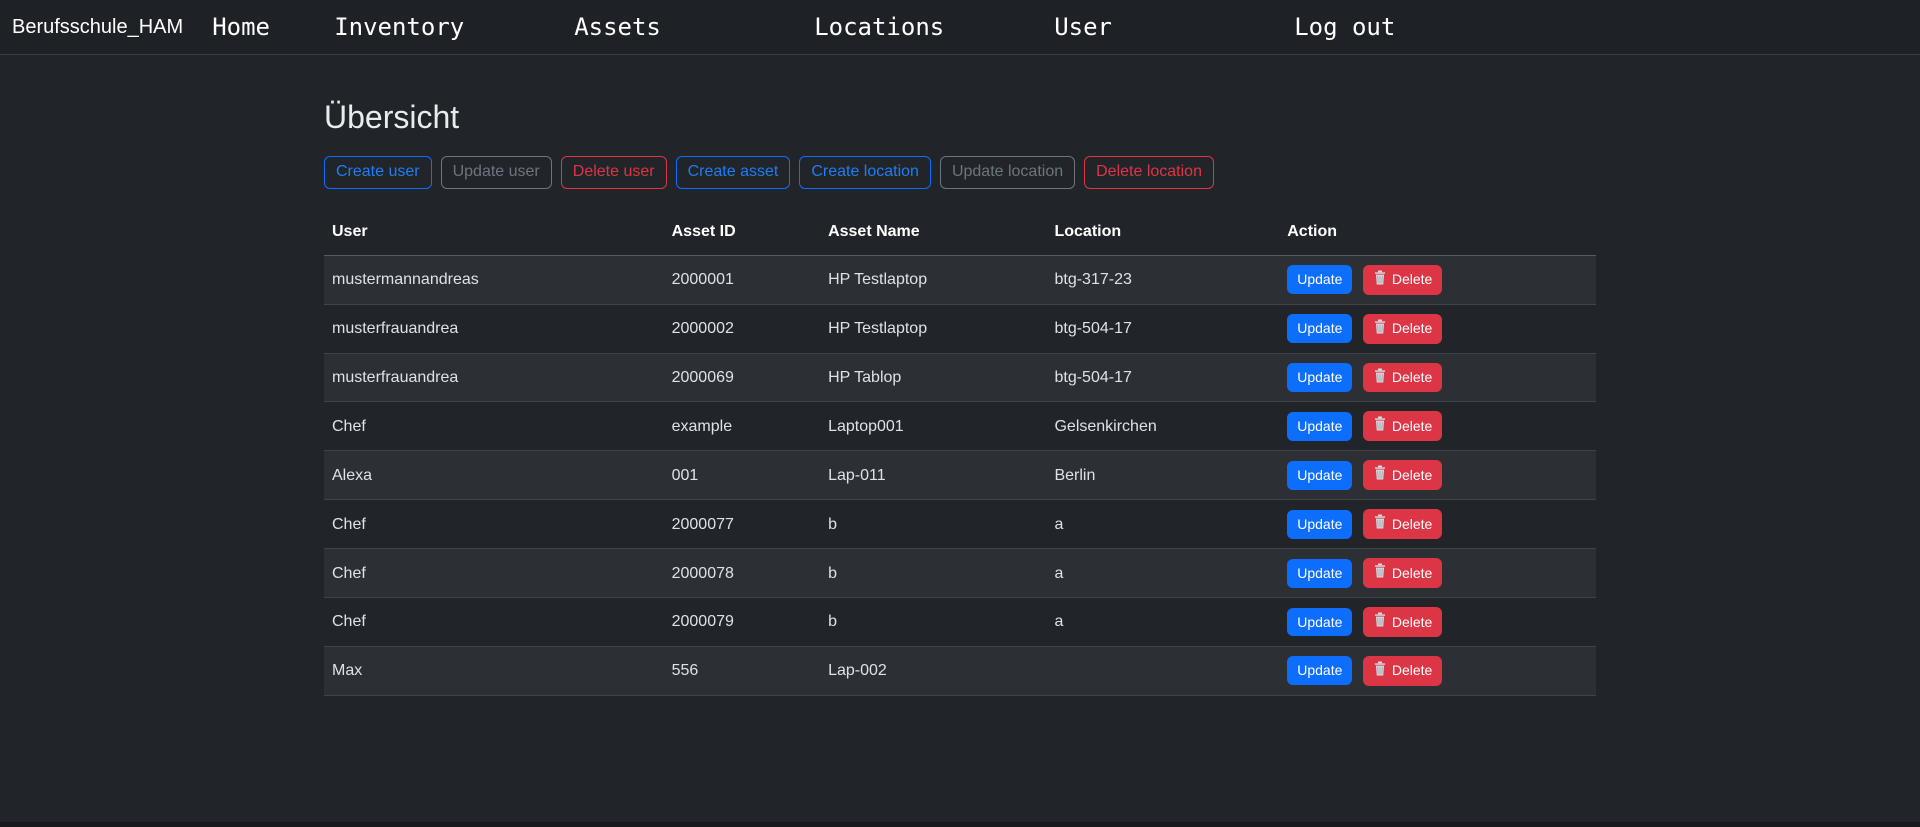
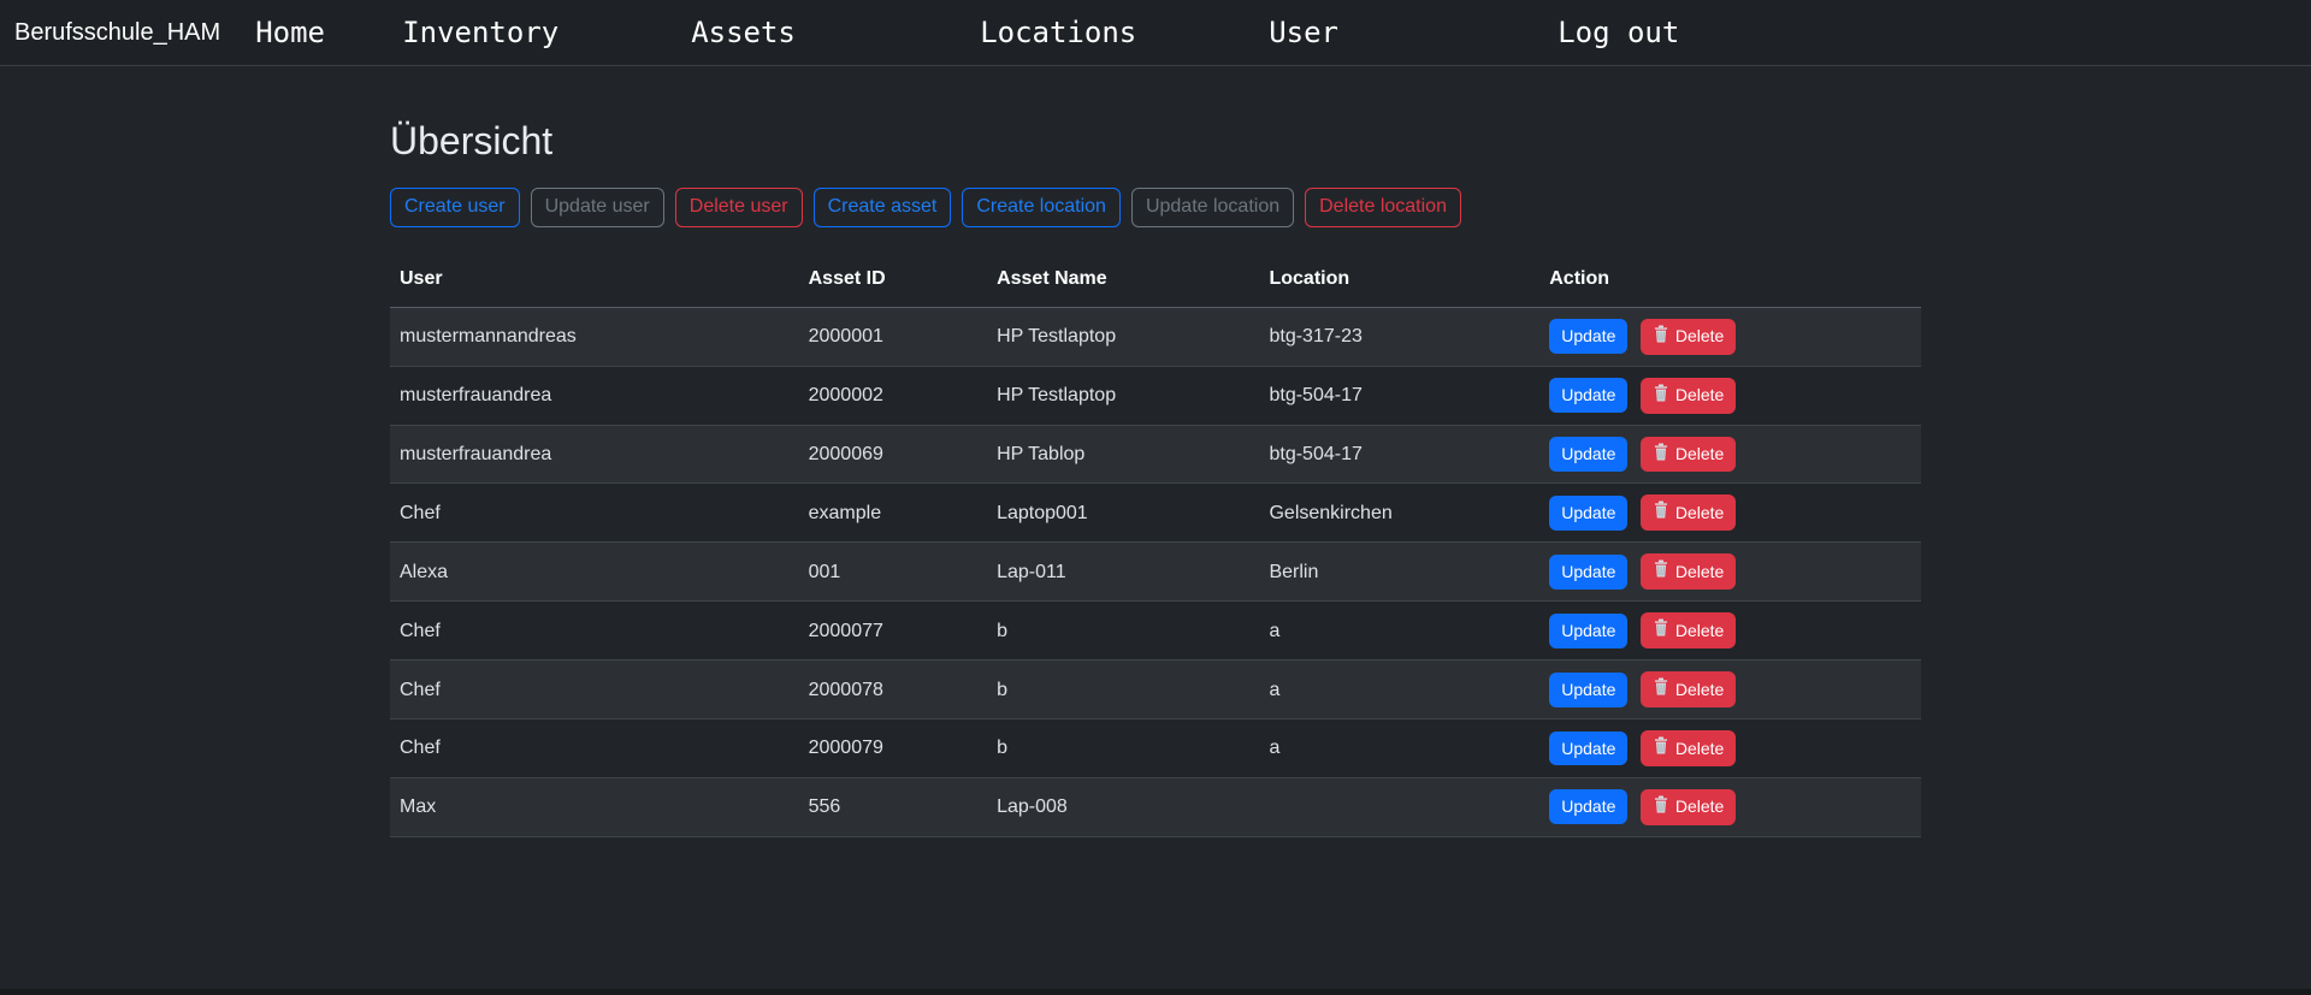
  Berufsschule_HAM
  Home
  Inventory
  Assets
  Locations
  User
  Log out
  Übersicht
  Create user
  Update user
  Delete user
  Create asset
  Create location
  Update location
  Delete location
  User	Asset ID	Asset Name	Location	Action
  mustermannandreas	2000001	HP Testlaptop	btg-317-23	Update Delete
  musterfrauandrea	2000002	HP Testlaptop	btg-504-17	Update Delete
  musterfrauandrea	2000069	HP Tablop	btg-504-17	Update Delete
  Chef	example	Laptop001	Gelsenkirchen	Update Delete
  Alexa	001	Lap-011	Berlin	Update Delete
  Chef	2000077	b	a	Update Delete
  Chef	2000078	b	a	Update Delete
  Chef	2000079	b	a	Update Delete
- Max	556	Lap-002		Update Delete
+ Max	556	Lap-008		Update Delete
